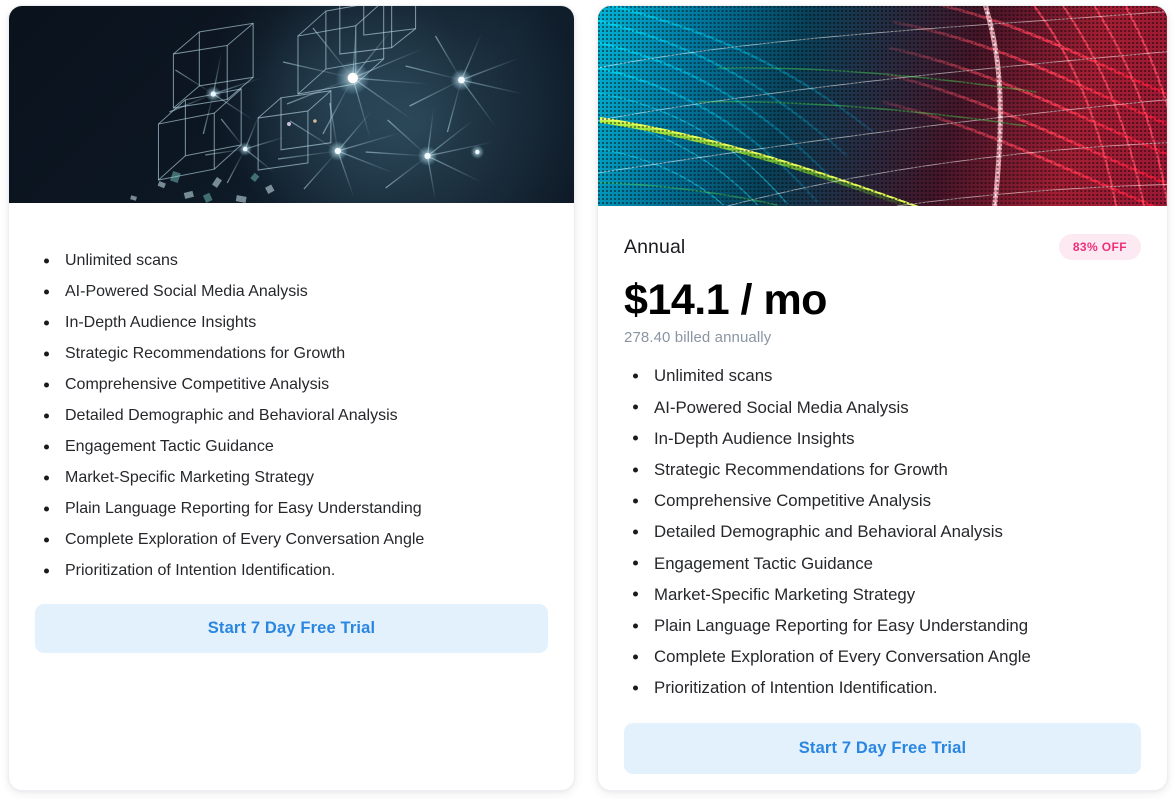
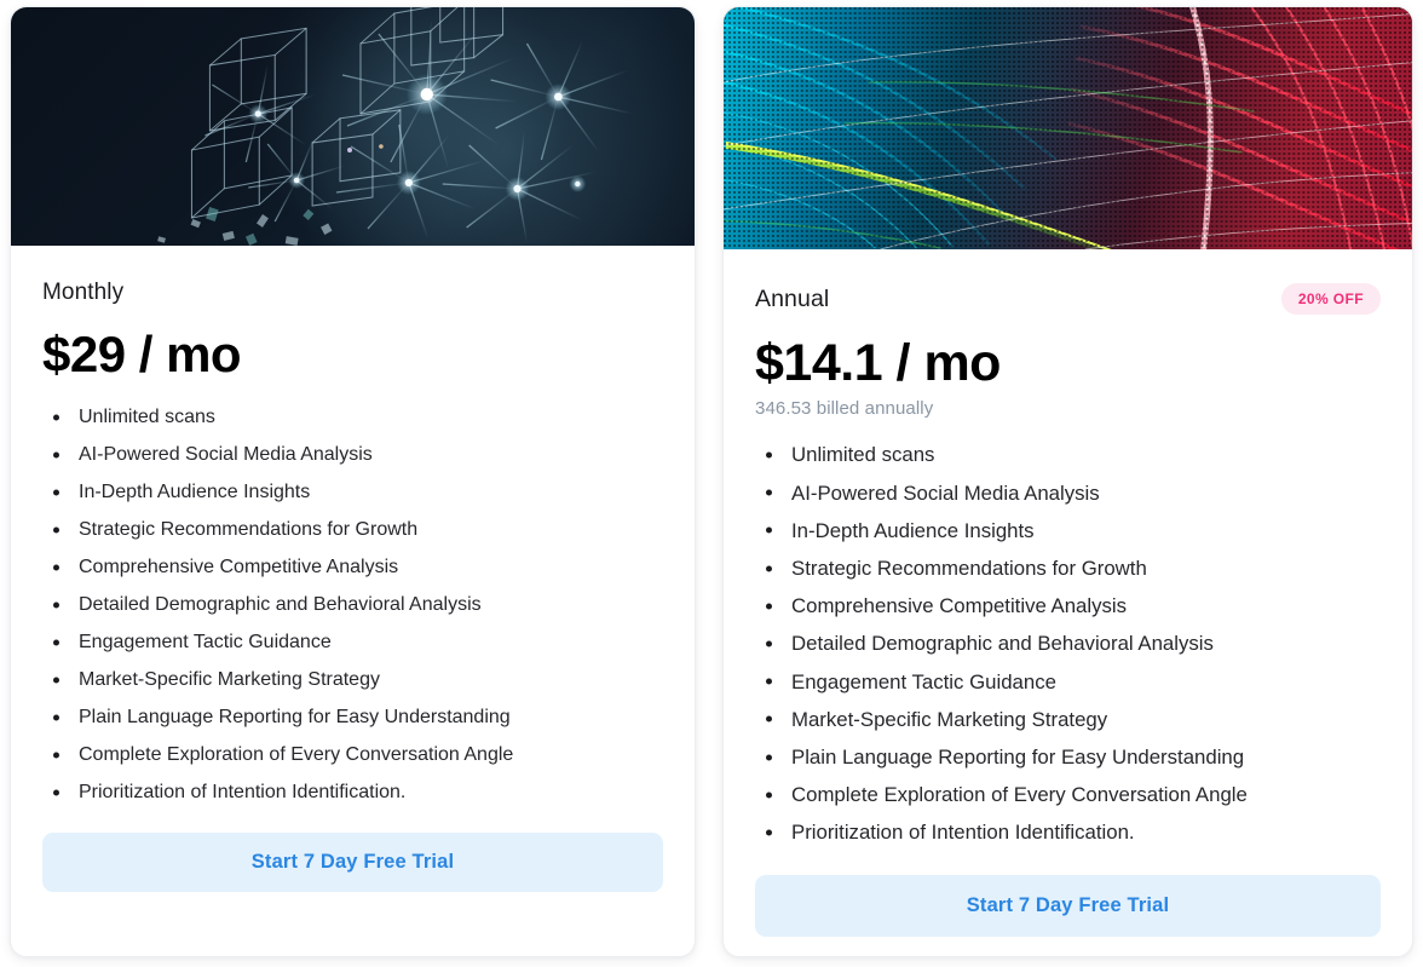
+ Monthly
+ $29 / mo
  Unlimited scans
  AI-Powered Social Media Analysis
  In-Depth Audience Insights
  Strategic Recommendations for Growth
  Comprehensive Competitive Analysis
  Detailed Demographic and Behavioral Analysis
  Engagement Tactic Guidance
  Market-Specific Marketing Strategy
  Plain Language Reporting for Easy Understanding
  Complete Exploration of Every Conversation Angle
  Prioritization of Intention Identification.
  Start 7 Day Free Trial
  Annual
- 83% OFF
+ 20% OFF
  $14.1 / mo
- 278.40 billed annually
+ 346.53 billed annually
  Unlimited scans
  AI-Powered Social Media Analysis
  In-Depth Audience Insights
  Strategic Recommendations for Growth
  Comprehensive Competitive Analysis
  Detailed Demographic and Behavioral Analysis
  Engagement Tactic Guidance
  Market-Specific Marketing Strategy
  Plain Language Reporting for Easy Understanding
  Complete Exploration of Every Conversation Angle
  Prioritization of Intention Identification.
  Start 7 Day Free Trial
